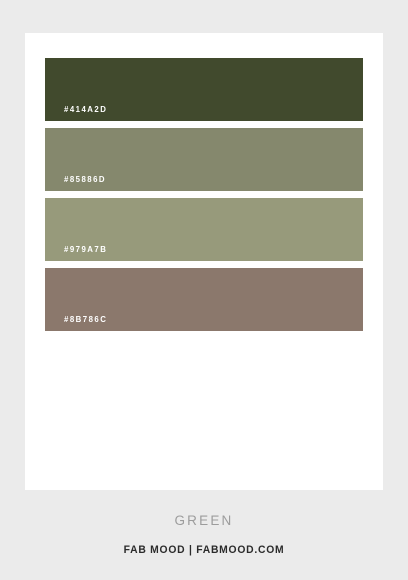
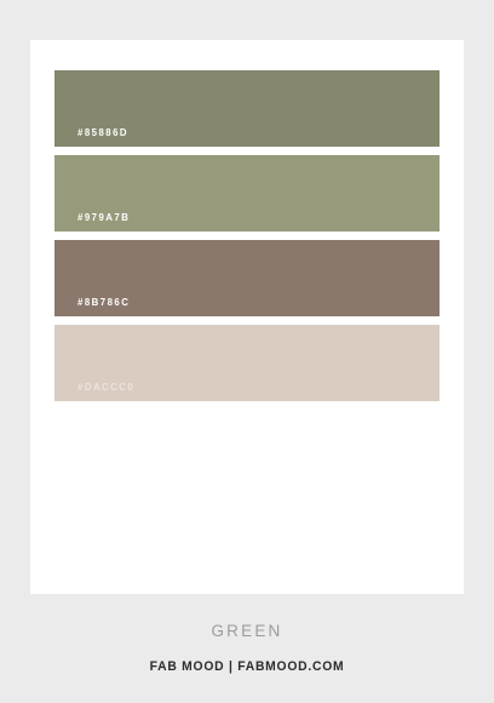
- #414A2D
  #85886D
  #979A7B
  #8B786C
+ #DACCC0
  GREEN
  FAB MOOD | FABMOOD.COM
